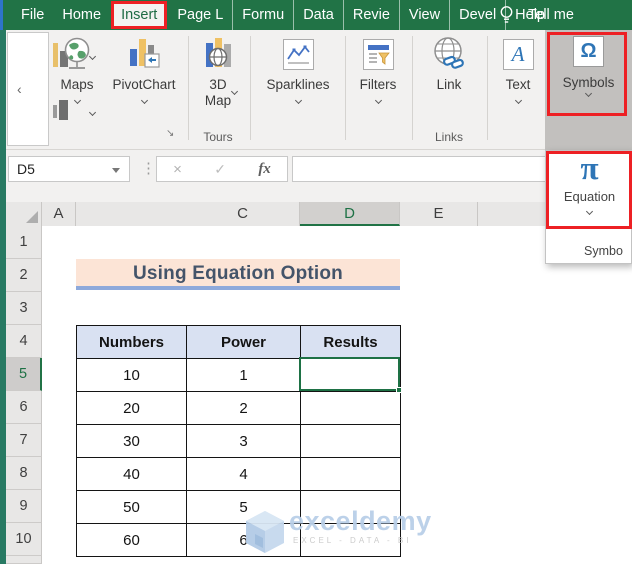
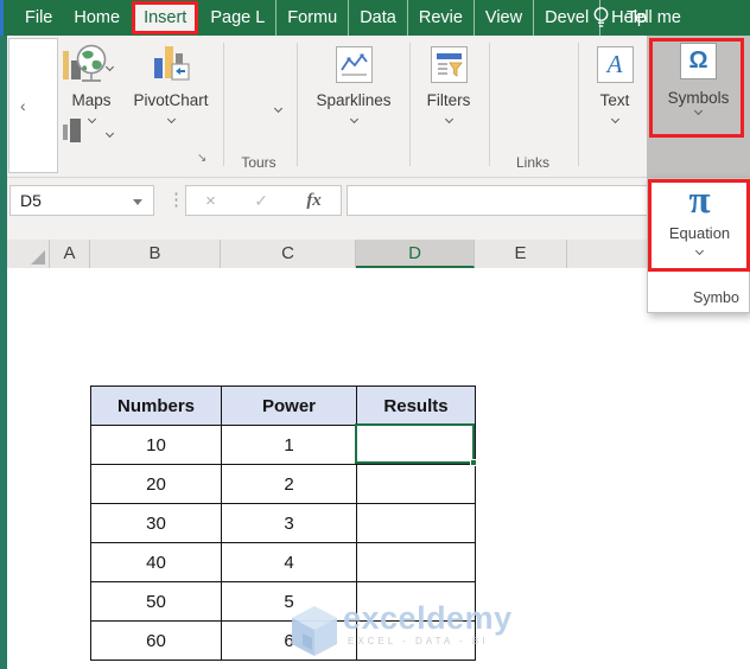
  File
  Home
  Insert
  Page L
  Formu
  Data
  Revie
  View
  Devel
  Help
  Tell me
  ‹
  Maps
  PivotChart
- 3D Map
  ↘
  Tours
  Sparklines
  Filters
- Link
  Links
  A
  Text
  Ω
  Symbols
  D5
  ⋮
  ×
  ✓
  fx
  A
+ B
  C
  D
  E
- 1
- 2
- 3
- 4
- 5
- 6
- 7
- 8
- 9
- 10
- Using Equation Option
  Numbers	Power	Results
  10	1
  20	2
  30	3
  40	4
  50	5
  60	6
  exceldemy
  EXCEL - DATA - BI
  π
  Equation
  Symbo
